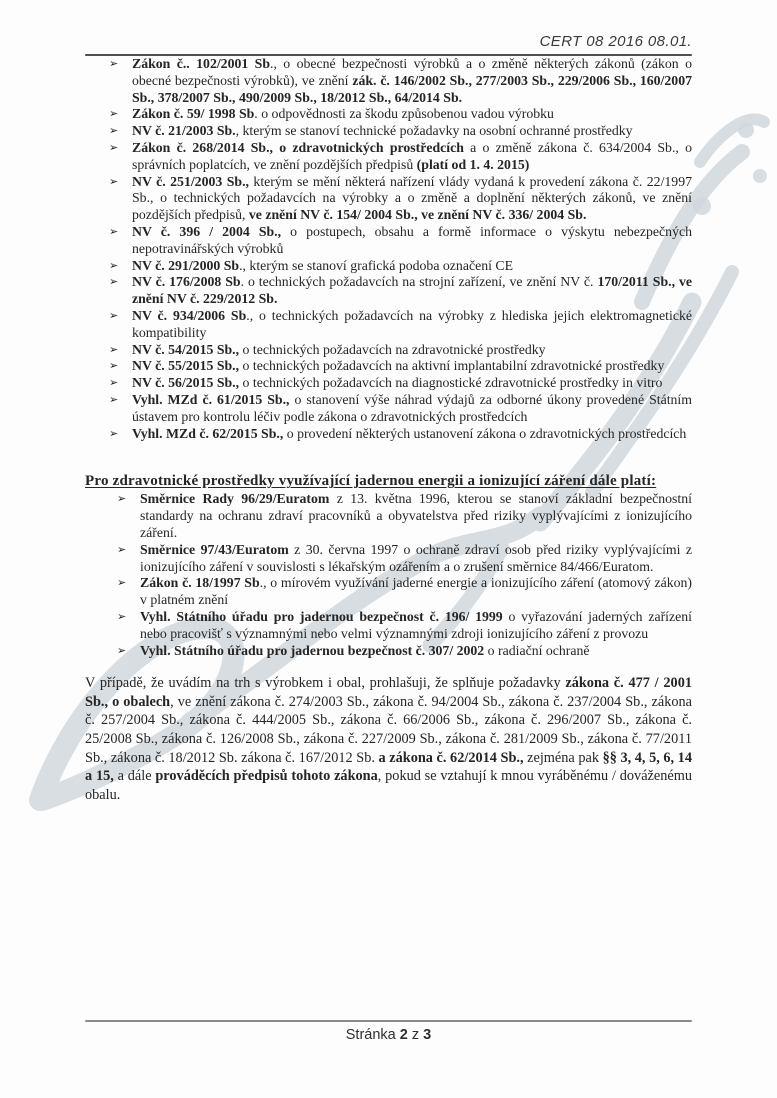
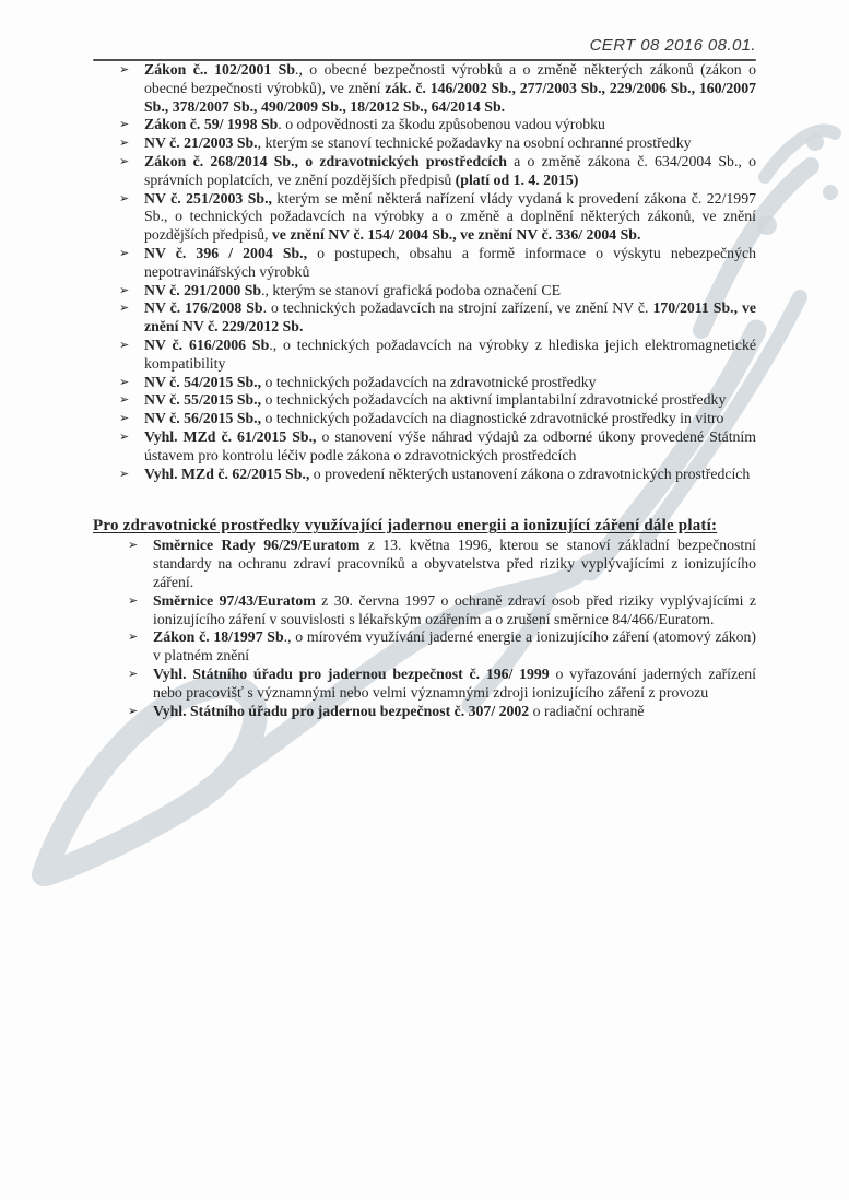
  CERT 08 2016 08.01.
  ➢
  Zákon č.. 102/2001 Sb., o obecné bezpečnosti výrobků a o změně některých zákonů (zákon o obecné bezpečnosti výrobků), ve znění zák. č. 146/2002 Sb., 277/2003 Sb., 229/2006 Sb., 160/2007 Sb., 378/2007 Sb., 490/2009 Sb., 18/2012 Sb., 64/2014 Sb.
  ➢
  Zákon č. 59/ 1998 Sb. o odpovědnosti za škodu způsobenou vadou výrobku
  ➢
  NV č. 21/2003 Sb., kterým se stanoví technické požadavky na osobní ochranné prostředky
  ➢
  Zákon č. 268/2014 Sb., o zdravotnických prostředcích a o změně zákona č. 634/2004 Sb., o správních poplatcích, ve znění pozdějších předpisů (platí od 1. 4. 2015)
  ➢
  NV č. 251/2003 Sb., kterým se mění některá nařízení vlády vydaná k provedení zákona č. 22/1997 Sb., o technických požadavcích na výrobky a o změně a doplnění některých zákonů, ve znění pozdějších předpisů, ve znění NV č. 154/ 2004 Sb., ve znění NV č. 336/ 2004 Sb.
  ➢
  NV č. 396 / 2004 Sb., o postupech, obsahu a formě informace o výskytu nebezpečných nepotravinářských výrobků
  ➢
  NV č. 291/2000 Sb., kterým se stanoví grafická podoba označení CE
  ➢
  NV č. 176/2008 Sb. o technických požadavcích na strojní zařízení, ve znění NV č. 170/2011 Sb., ve znění NV č. 229/2012 Sb.
  ➢
- NV č. 934/2006 Sb., o technických požadavcích na výrobky z hlediska jejich elektromagnetické kompatibility
+ NV č. 616/2006 Sb., o technických požadavcích na výrobky z hlediska jejich elektromagnetické kompatibility
  ➢
  NV č. 54/2015 Sb., o technických požadavcích na zdravotnické prostředky
  ➢
  NV č. 55/2015 Sb., o technických požadavcích na aktivní implantabilní zdravotnické prostředky
  ➢
  NV č. 56/2015 Sb., o technických požadavcích na diagnostické zdravotnické prostředky in vitro
  ➢
  Vyhl. MZd č. 61/2015 Sb., o stanovení výše náhrad výdajů za odborné úkony provedené Státním ústavem pro kontrolu léčiv podle zákona o zdravotnických prostředcích
  ➢
  Vyhl. MZd č. 62/2015 Sb., o provedení některých ustanovení zákona o zdravotnických prostředcích
  Pro zdravotnické prostředky využívající jadernou energii a ionizující záření dále platí:
  ➢
  Směrnice Rady 96/29/Euratom z 13. května 1996, kterou se stanoví základní bezpečnostní standardy na ochranu zdraví pracovníků a obyvatelstva před riziky vyplývajícími z ionizujícího záření.
  ➢
  Směrnice 97/43/Euratom z 30. června 1997 o ochraně zdraví osob před riziky vyplývajícími z ionizujícího záření v souvislosti s lékařským ozářením a o zrušení směrnice 84/466/Euratom.
  ➢
  Zákon č. 18/1997 Sb., o mírovém využívání jaderné energie a ionizujícího záření (atomový zákon) v platném znění
  ➢
  Vyhl. Státního úřadu pro jadernou bezpečnost č. 196/ 1999 o vyřazování jaderných zařízení nebo pracovišť s významnými nebo velmi významnými zdroji ionizujícího záření z provozu
  ➢
  Vyhl. Státního úřadu pro jadernou bezpečnost č. 307/ 2002 o radiační ochraně
- V případě, že uvádím na trh s výrobkem i obal, prohlašuji, že splňuje požadavky zákona č. 477 / 2001 Sb., o obalech, ve znění zákona č. 274/2003 Sb., zákona č. 94/2004 Sb., zákona č. 237/2004 Sb., zákona č. 257/2004 Sb., zákona č. 444/2005 Sb., zákona č. 66/2006 Sb., zákona č. 296/2007 Sb., zákona č. 25/2008 Sb., zákona č. 126/2008 Sb., zákona č. 227/2009 Sb., zákona č. 281/2009 Sb., zákona č. 77/2011 Sb., zákona č. 18/2012 Sb. zákona č. 167/2012 Sb. a zákona č. 62/2014 Sb., zejména pak §§ 3, 4, 5, 6, 14 a 15, a dále prováděcích předpisů tohoto zákona, pokud se vztahují k mnou vyráběnému / dováženému obalu.
- Stránka 2 z 3
